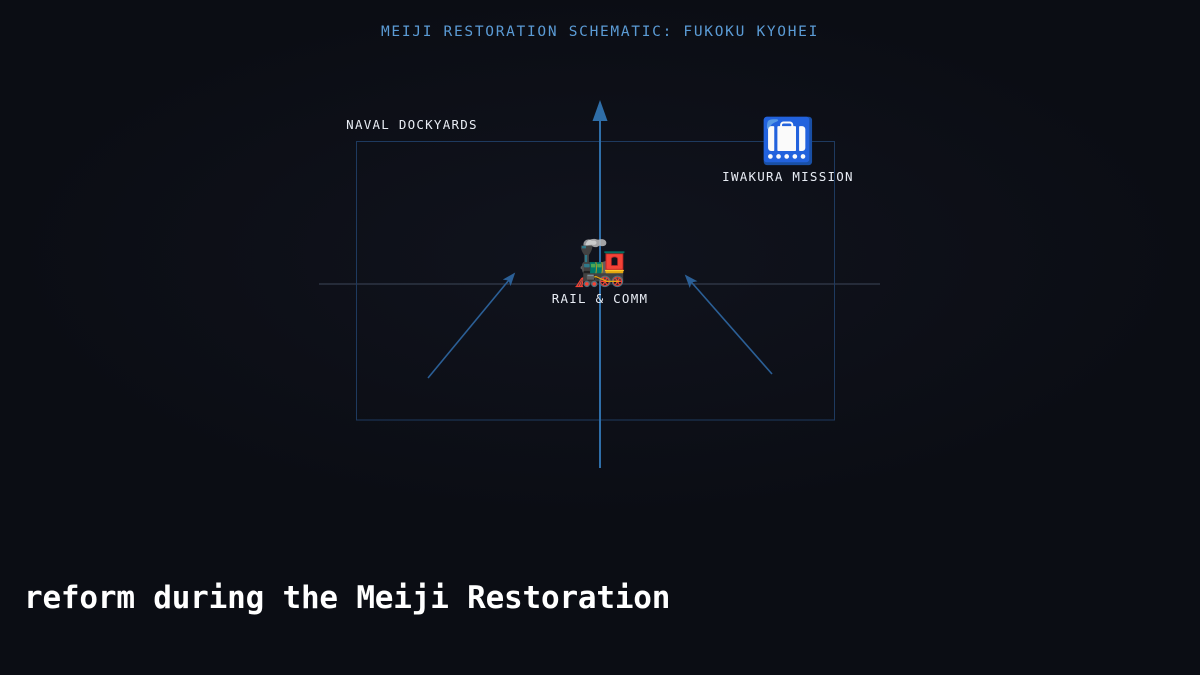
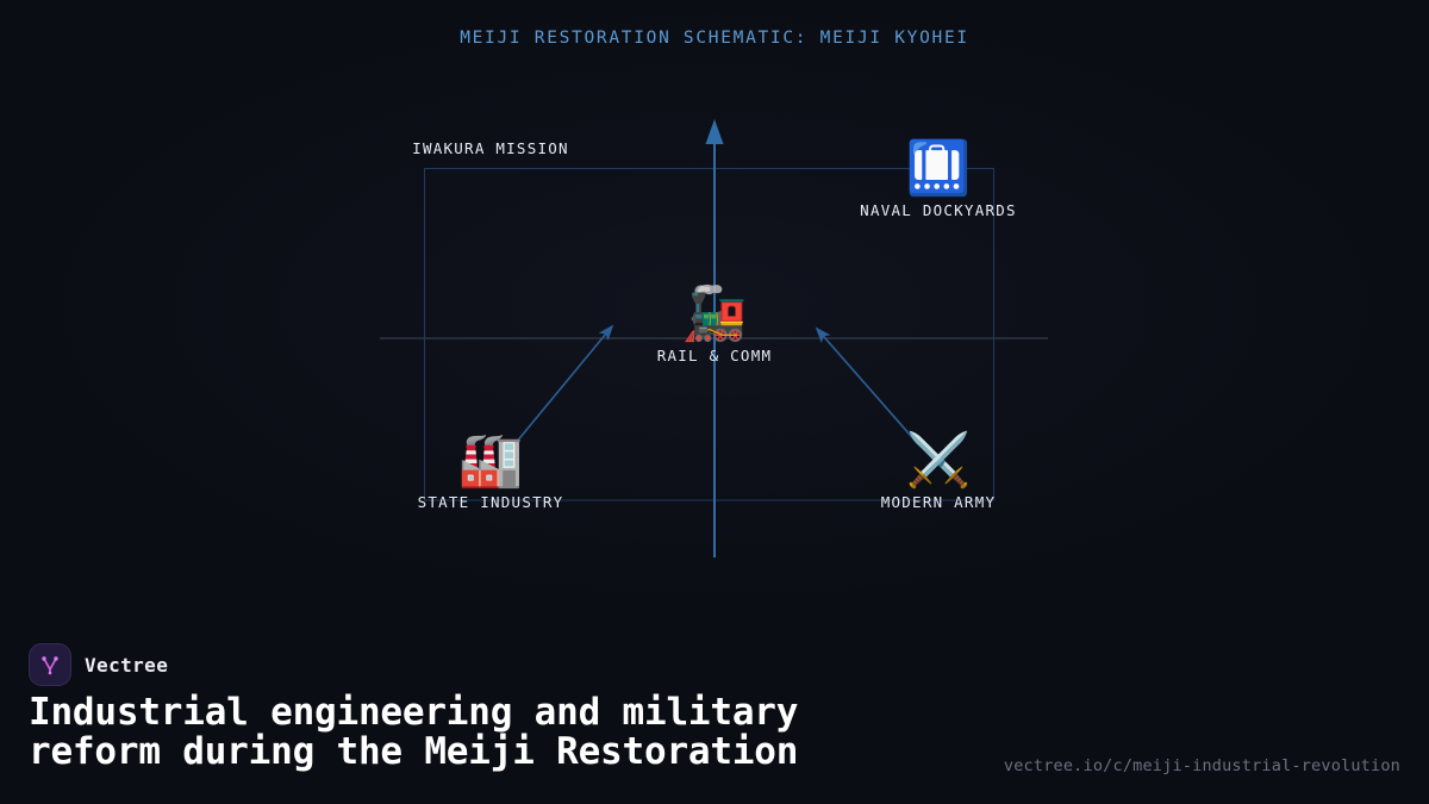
- MEIJI RESTORATION SCHEMATIC: FUKOKU KYOHEI
+ MEIJI RESTORATION SCHEMATIC: MEIJI KYOHEI
- NAVAL DOCKYARDS
+ IWAKURA MISSION
  🛄
- IWAKURA MISSION
+ NAVAL DOCKYARDS
  🚂
  RAIL & COMM
+ 🏭
+ STATE INDUSTRY
+ ⚔️
+ MODERN ARMY
+ Vectree
+ Industrial engineering and military
  reform during the Meiji Restoration
+ vectree.io/c/meiji-industrial-revolution
